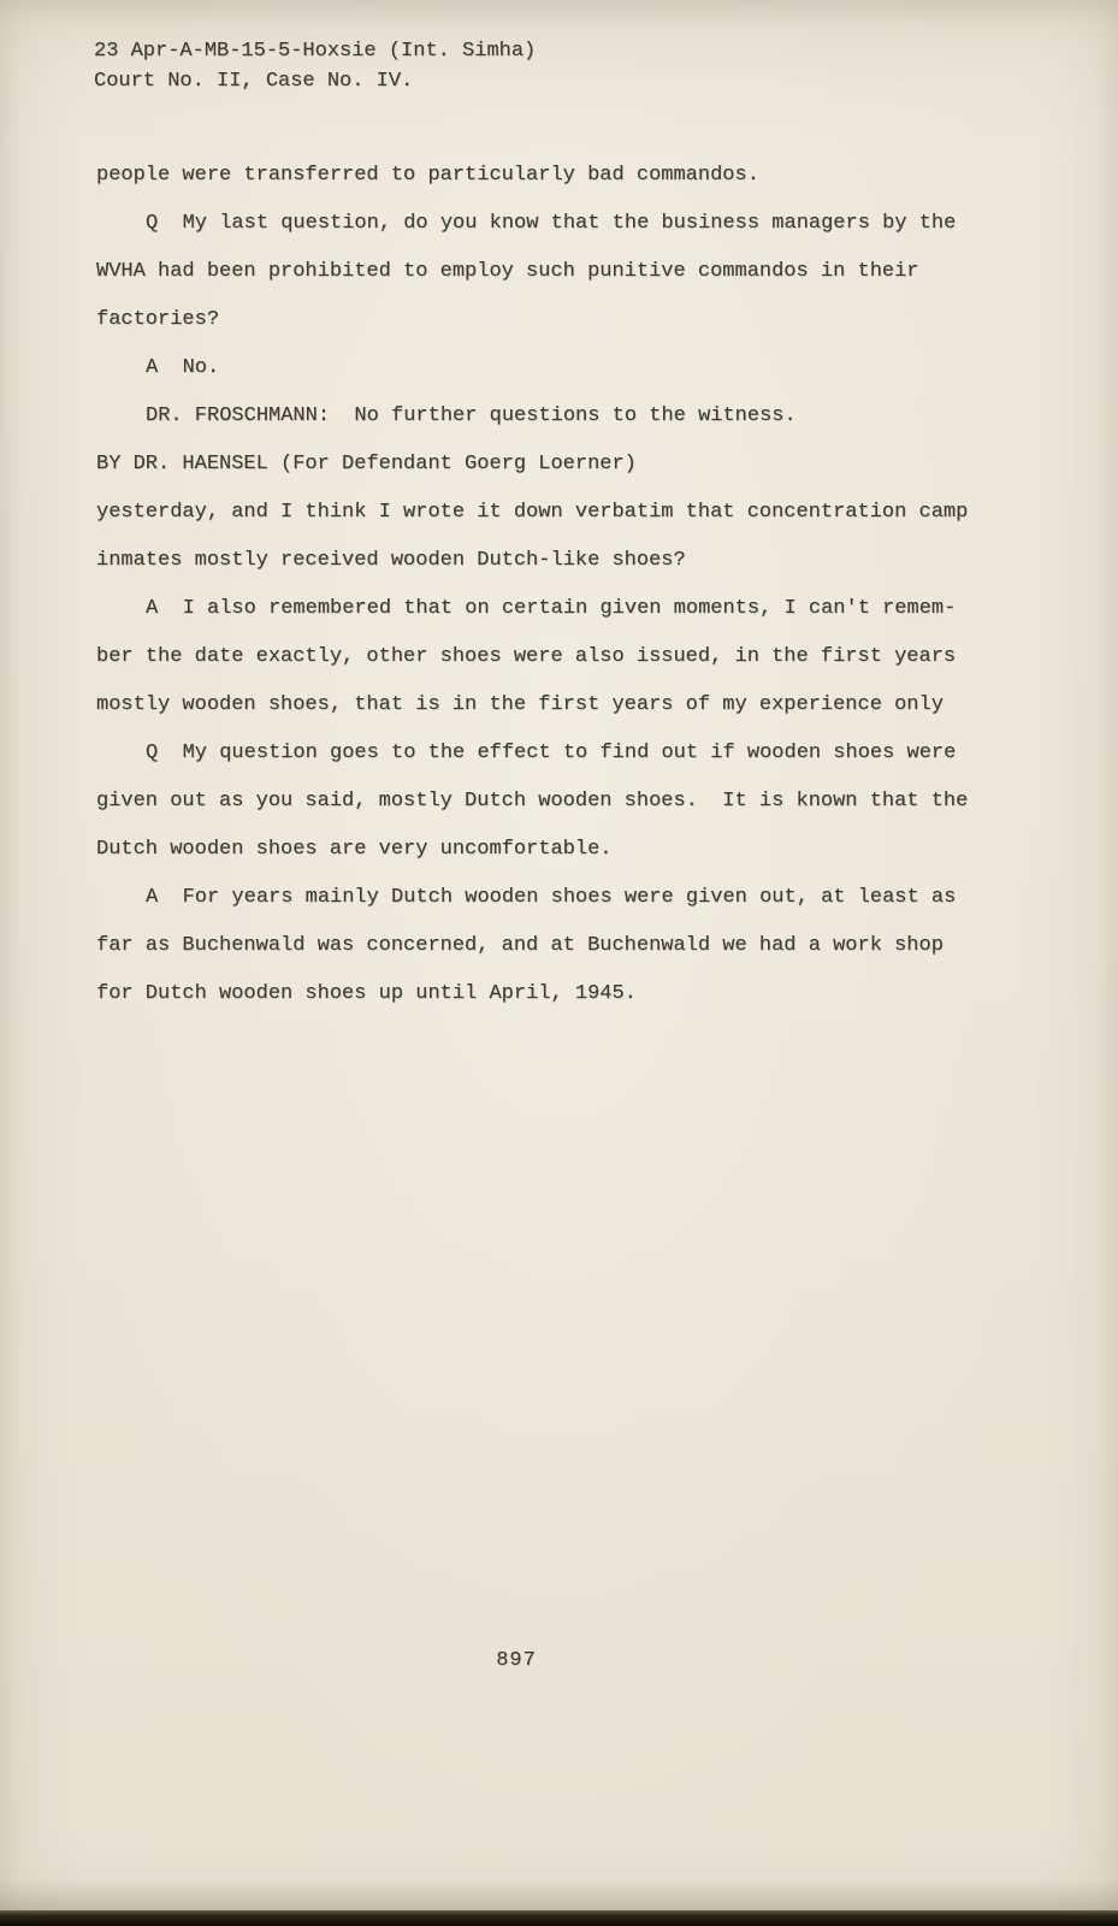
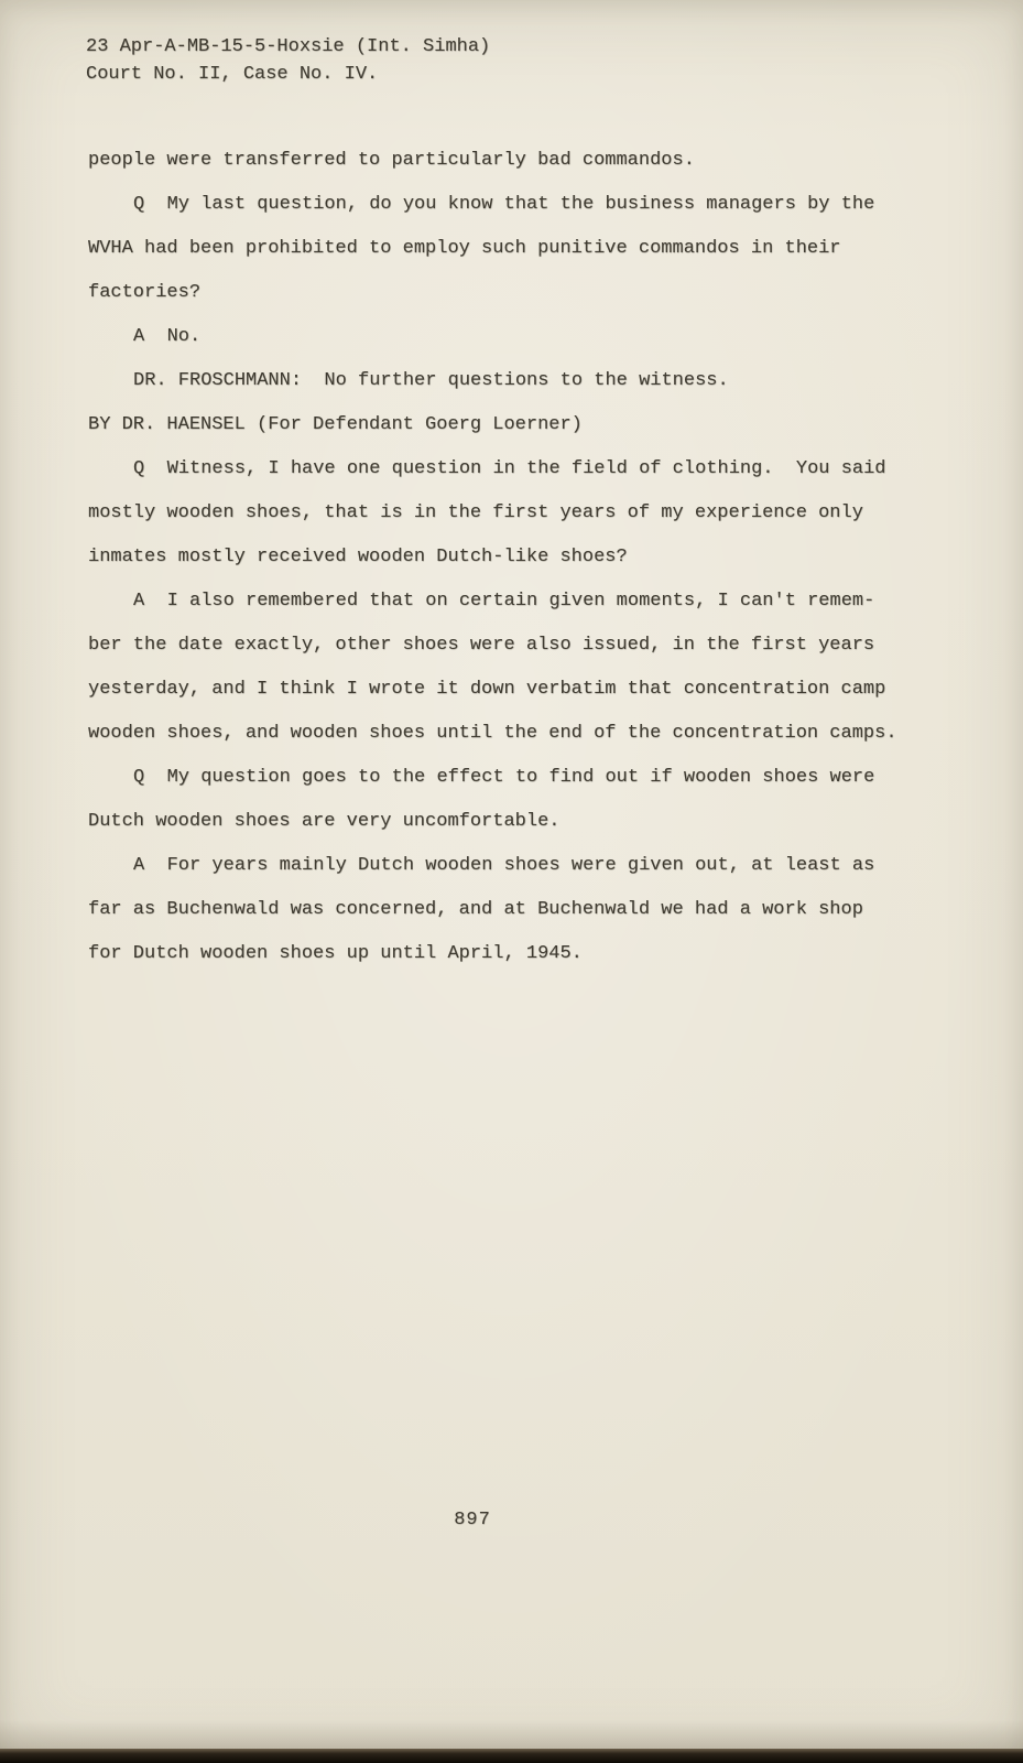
  23 Apr-A-MB-15-5-Hoxsie (Int. Simha)
  Court No. II, Case No. IV.
  people were transferred to particularly bad commandos.
  Q My last question, do you know that the business managers by the
  WVHA had been prohibited to employ such punitive commandos in their
  factories?
  A No.
  DR. FROSCHMANN: No further questions to the witness.
  BY DR. HAENSEL (For Defendant Goerg Loerner)
+ Q Witness, I have one question in the field of clothing. You said
- yesterday, and I think I wrote it down verbatim that concentration camp
+ mostly wooden shoes, that is in the first years of my experience only
  inmates mostly received wooden Dutch-like shoes?
  A I also remembered that on certain given moments, I can't remem-
  ber the date exactly, other shoes were also issued, in the first years
- mostly wooden shoes, that is in the first years of my experience only
+ yesterday, and I think I wrote it down verbatim that concentration camp
+ wooden shoes, and wooden shoes until the end of the concentration camps.
  Q My question goes to the effect to find out if wooden shoes were
- given out as you said, mostly Dutch wooden shoes. It is known that the
  Dutch wooden shoes are very uncomfortable.
  A For years mainly Dutch wooden shoes were given out, at least as
  far as Buchenwald was concerned, and at Buchenwald we had a work shop
  for Dutch wooden shoes up until April, 1945.
  897
